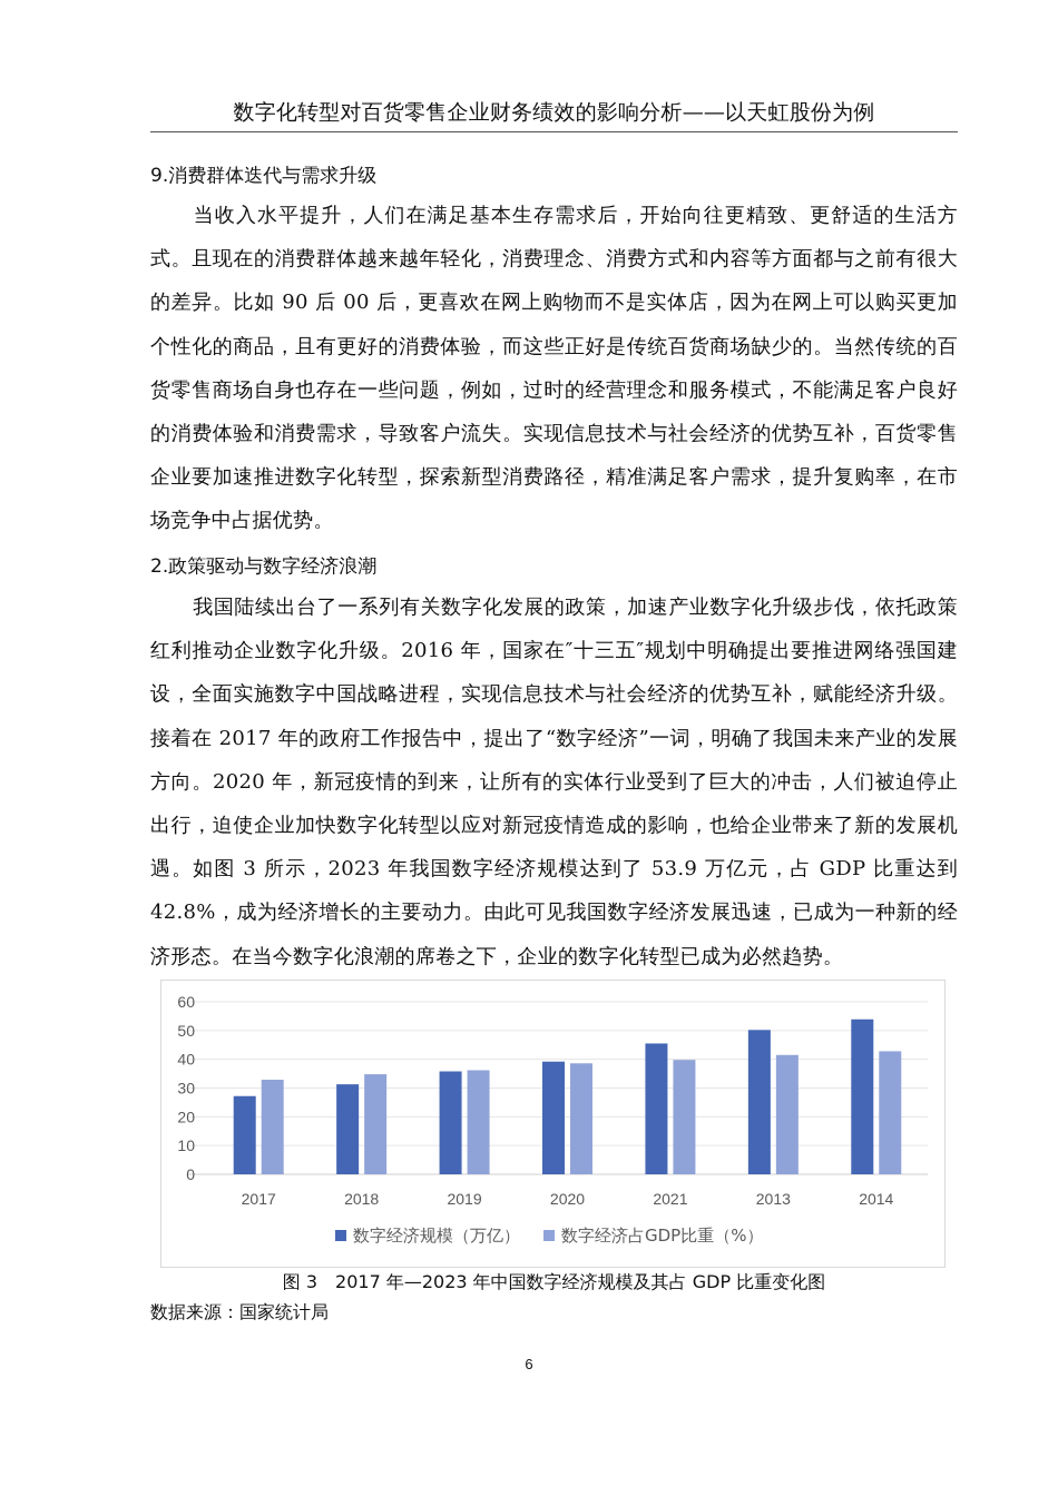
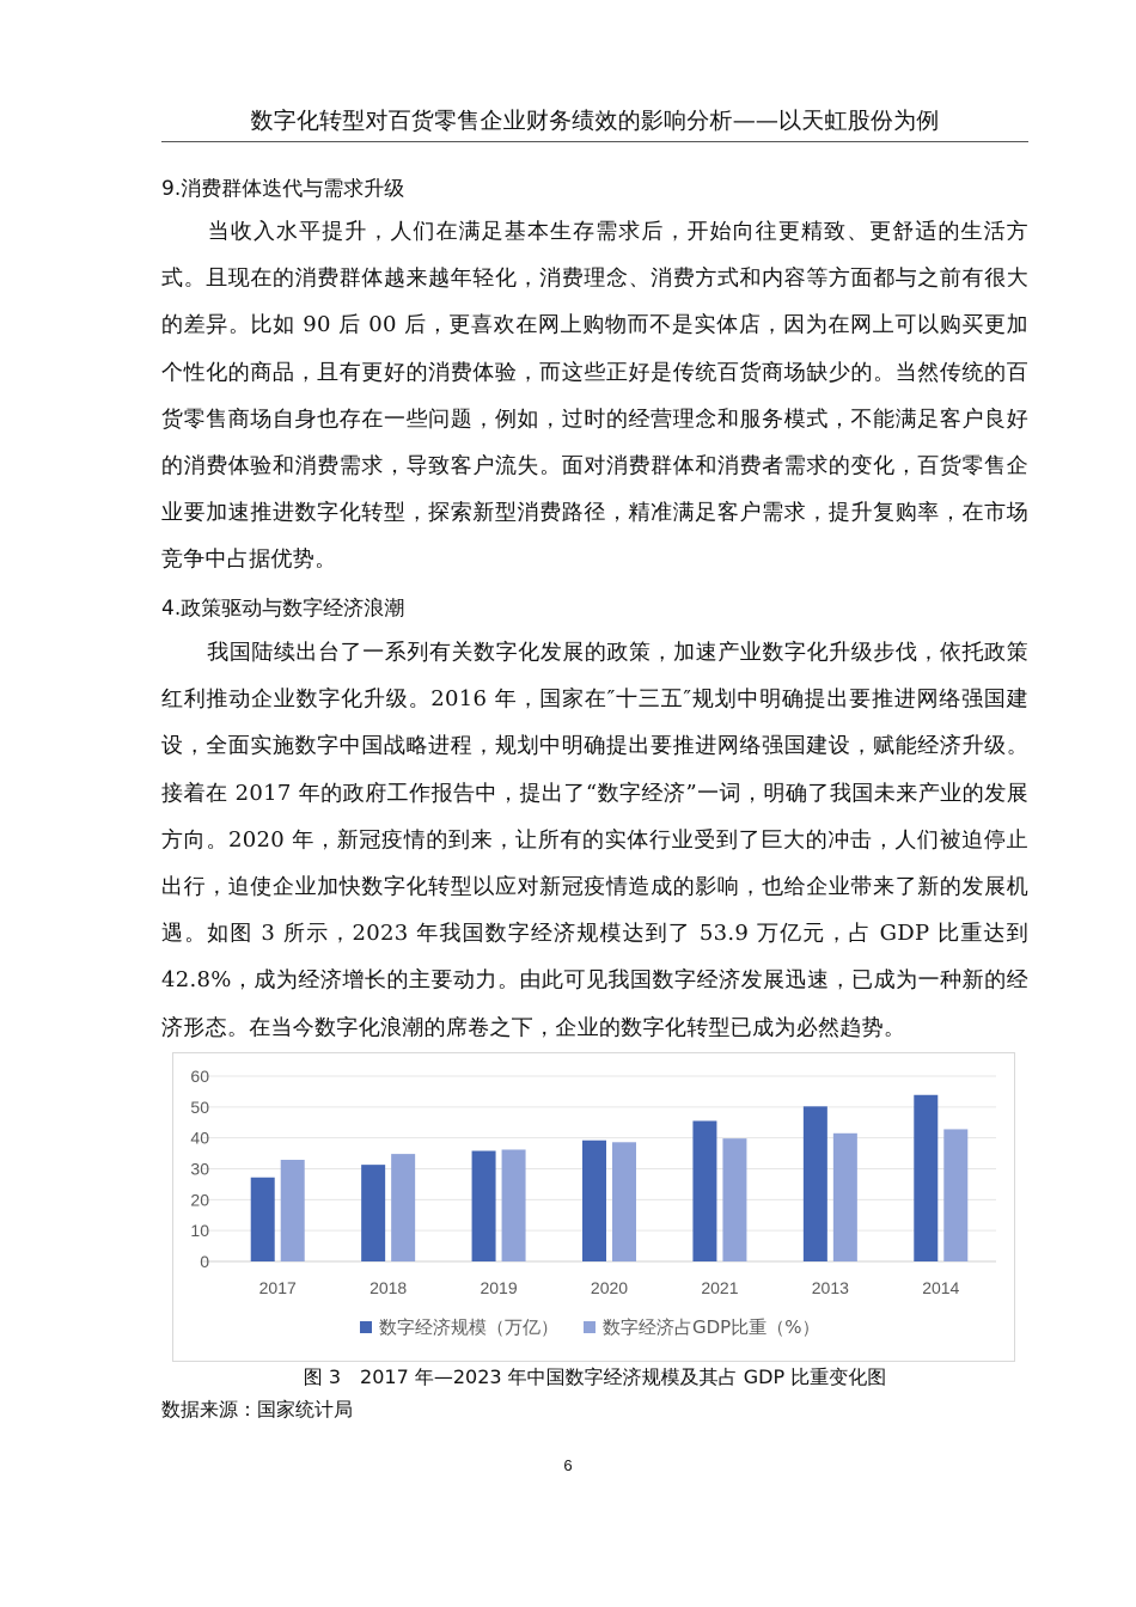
  数字化转型对百货零售企业财务绩效的影响分析——以天虹股份为例
  9.消费群体迭代与需求升级
- 当收入水平提升，人们在满足基本生存需求后，开始向往更精致、更舒适的生活方式。且现在的消费群体越来越年轻化，消费理念、消费方式和内容等方面都与之前有很大的差异。比如 90 后 00 后，更喜欢在网上购物而不是实体店，因为在网上可以购买更加个性化的商品，且有更好的消费体验，而这些正好是传统百货商场缺少的。当然传统的百货零售商场自身也存在一些问题，例如，过时的经营理念和服务模式，不能满足客户良好的消费体验和消费需求，导致客户流失。实现信息技术与社会经济的优势互补，百货零售企业要加速推进数字化转型，探索新型消费路径，精准满足客户需求，提升复购率，在市场竞争中占据优势。
+ 当收入水平提升，人们在满足基本生存需求后，开始向往更精致、更舒适的生活方式。且现在的消费群体越来越年轻化，消费理念、消费方式和内容等方面都与之前有很大的差异。比如 90 后 00 后，更喜欢在网上购物而不是实体店，因为在网上可以购买更加个性化的商品，且有更好的消费体验，而这些正好是传统百货商场缺少的。当然传统的百货零售商场自身也存在一些问题，例如，过时的经营理念和服务模式，不能满足客户良好的消费体验和消费需求，导致客户流失。面对消费群体和消费者需求的变化，百货零售企业要加速推进数字化转型，探索新型消费路径，精准满足客户需求，提升复购率，在市场竞争中占据优势。
- 2.政策驱动与数字经济浪潮
+ 4.政策驱动与数字经济浪潮
- 我国陆续出台了一系列有关数字化发展的政策，加速产业数字化升级步伐，依托政策红利推动企业数字化升级。2016 年，国家在″十三五″规划中明确提出要推进网络强国建设，全面实施数字中国战略进程，实现信息技术与社会经济的优势互补，赋能经济升级。接着在 2017 年的政府工作报告中，提出了“数字经济”一词，明确了我国未来产业的发展方向。2020 年，新冠疫情的到来，让所有的实体行业受到了巨大的冲击，人们被迫停止出行，迫使企业加快数字化转型以应对新冠疫情造成的影响，也给企业带来了新的发展机遇。如图 3 所示，2023 年我国数字经济规模达到了 53.9 万亿元，占 GDP 比重达到 42.8%，成为经济增长的主要动力。由此可见我国数字经济发展迅速，已成为一种新的经济形态。在当今数字化浪潮的席卷之下，企业的数字化转型已成为必然趋势。
+ 我国陆续出台了一系列有关数字化发展的政策，加速产业数字化升级步伐，依托政策红利推动企业数字化升级。2016 年，国家在″十三五″规划中明确提出要推进网络强国建设，全面实施数字中国战略进程，规划中明确提出要推进网络强国建设，赋能经济升级。接着在 2017 年的政府工作报告中，提出了“数字经济”一词，明确了我国未来产业的发展方向。2020 年，新冠疫情的到来，让所有的实体行业受到了巨大的冲击，人们被迫停止出行，迫使企业加快数字化转型以应对新冠疫情造成的影响，也给企业带来了新的发展机遇。如图 3 所示，2023 年我国数字经济规模达到了 53.9 万亿元，占 GDP 比重达到 42.8%，成为经济增长的主要动力。由此可见我国数字经济发展迅速，已成为一种新的经济形态。在当今数字化浪潮的席卷之下，企业的数字化转型已成为必然趋势。
  0
  10
  20
  30
  40
  50
  60
  2017
  2018
  2019
  2020
  2021
  2013
  2014
  数字经济规模（万亿）
  数字经济占GDP比重（%）
  图 3 2017 年—2023 年中国数字经济规模及其占 GDP 比重变化图
  数据来源：国家统计局
  6
